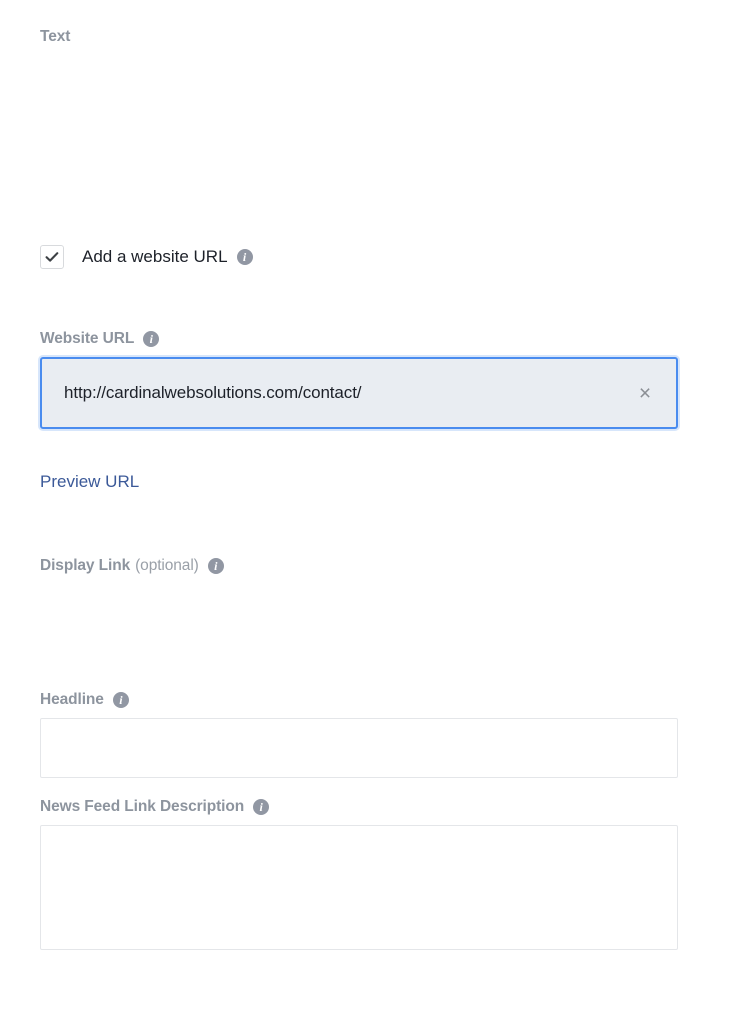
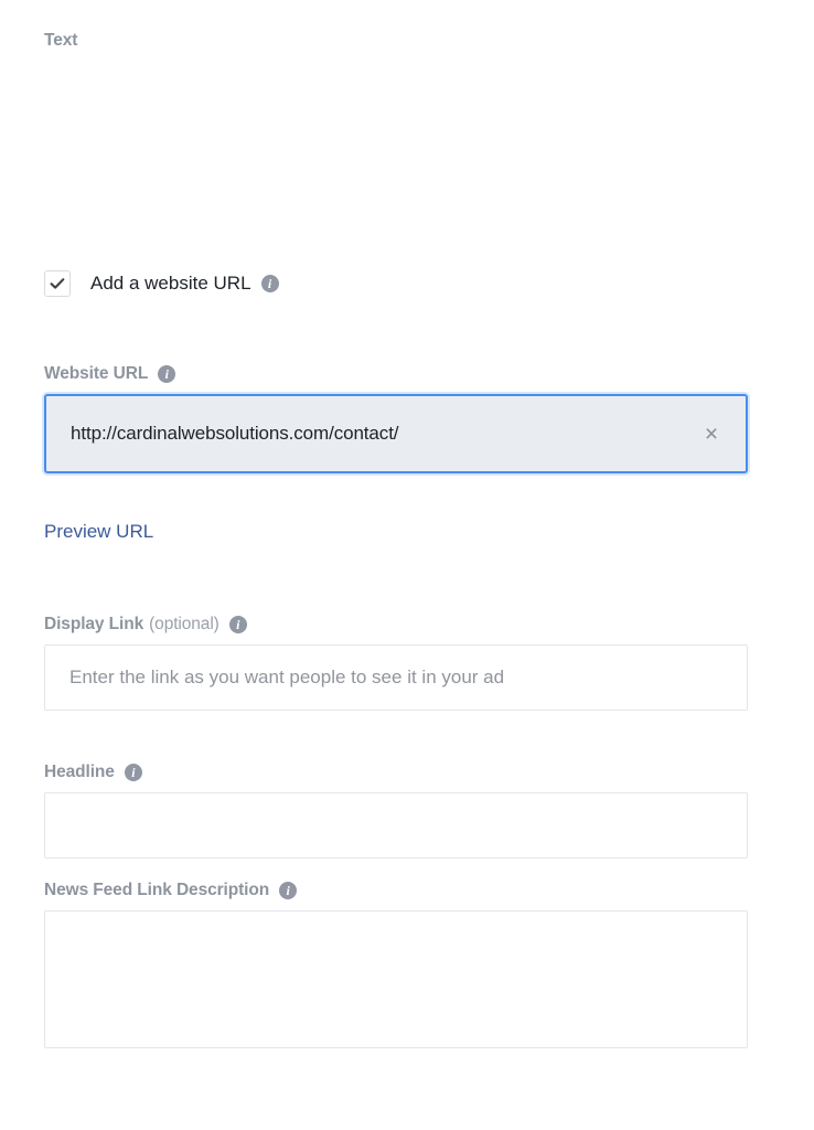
  Text
  Add a website URL
  i
  Website URL
  i
  http://cardinalwebsolutions.com/contact/
  ×
  Preview URL
  Display Link
  (optional)
  i
+ Enter the link as you want people to see it in your ad
  Headline
  i
  News Feed Link Description
  i
